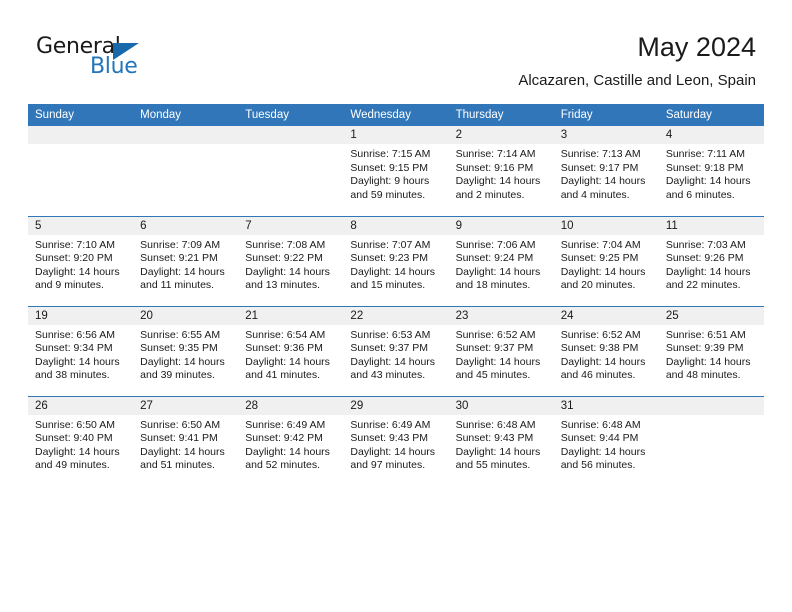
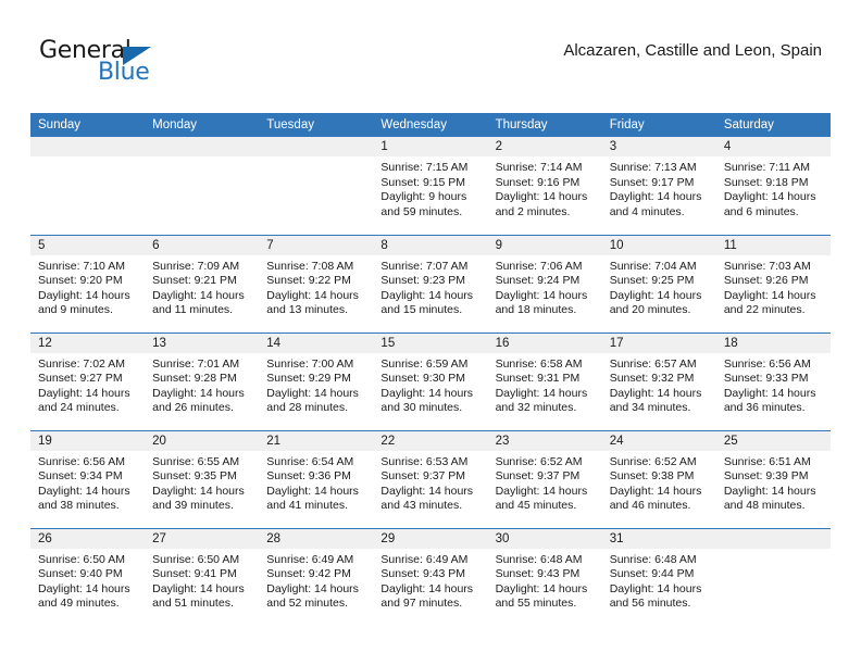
  General
  Blue
- May 2024
  Alcazaren, Castille and Leon, Spain
  Sunday	Monday	Tuesday	Wednesday	Thursday	Friday	Saturday
  			1Sunrise: 7:15 AMSunset: 9:15 PMDaylight: 9 hoursand 59 minutes.	2Sunrise: 7:14 AMSunset: 9:16 PMDaylight: 14 hoursand 2 minutes.	3Sunrise: 7:13 AMSunset: 9:17 PMDaylight: 14 hoursand 4 minutes.	4Sunrise: 7:11 AMSunset: 9:18 PMDaylight: 14 hoursand 6 minutes.
  5Sunrise: 7:10 AMSunset: 9:20 PMDaylight: 14 hoursand 9 minutes.	6Sunrise: 7:09 AMSunset: 9:21 PMDaylight: 14 hoursand 11 minutes.	7Sunrise: 7:08 AMSunset: 9:22 PMDaylight: 14 hoursand 13 minutes.	8Sunrise: 7:07 AMSunset: 9:23 PMDaylight: 14 hoursand 15 minutes.	9Sunrise: 7:06 AMSunset: 9:24 PMDaylight: 14 hoursand 18 minutes.	10Sunrise: 7:04 AMSunset: 9:25 PMDaylight: 14 hoursand 20 minutes.	11Sunrise: 7:03 AMSunset: 9:26 PMDaylight: 14 hoursand 22 minutes.
+ 12Sunrise: 7:02 AMSunset: 9:27 PMDaylight: 14 hoursand 24 minutes.	13Sunrise: 7:01 AMSunset: 9:28 PMDaylight: 14 hoursand 26 minutes.	14Sunrise: 7:00 AMSunset: 9:29 PMDaylight: 14 hoursand 28 minutes.	15Sunrise: 6:59 AMSunset: 9:30 PMDaylight: 14 hoursand 30 minutes.	16Sunrise: 6:58 AMSunset: 9:31 PMDaylight: 14 hoursand 32 minutes.	17Sunrise: 6:57 AMSunset: 9:32 PMDaylight: 14 hoursand 34 minutes.	18Sunrise: 6:56 AMSunset: 9:33 PMDaylight: 14 hoursand 36 minutes.
  19Sunrise: 6:56 AMSunset: 9:34 PMDaylight: 14 hoursand 38 minutes.	20Sunrise: 6:55 AMSunset: 9:35 PMDaylight: 14 hoursand 39 minutes.	21Sunrise: 6:54 AMSunset: 9:36 PMDaylight: 14 hoursand 41 minutes.	22Sunrise: 6:53 AMSunset: 9:37 PMDaylight: 14 hoursand 43 minutes.	23Sunrise: 6:52 AMSunset: 9:37 PMDaylight: 14 hoursand 45 minutes.	24Sunrise: 6:52 AMSunset: 9:38 PMDaylight: 14 hoursand 46 minutes.	25Sunrise: 6:51 AMSunset: 9:39 PMDaylight: 14 hoursand 48 minutes.
  26Sunrise: 6:50 AMSunset: 9:40 PMDaylight: 14 hoursand 49 minutes.	27Sunrise: 6:50 AMSunset: 9:41 PMDaylight: 14 hoursand 51 minutes.	28Sunrise: 6:49 AMSunset: 9:42 PMDaylight: 14 hoursand 52 minutes.	29Sunrise: 6:49 AMSunset: 9:43 PMDaylight: 14 hoursand 97 minutes.	30Sunrise: 6:48 AMSunset: 9:43 PMDaylight: 14 hoursand 55 minutes.	31Sunrise: 6:48 AMSunset: 9:44 PMDaylight: 14 hoursand 56 minutes.
